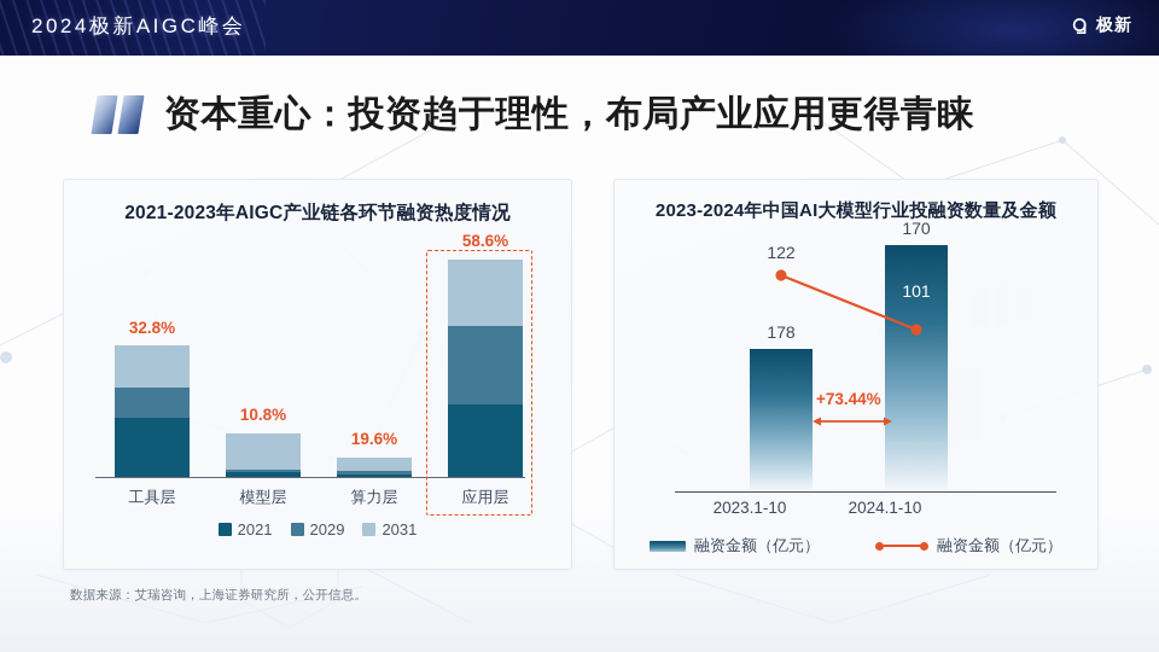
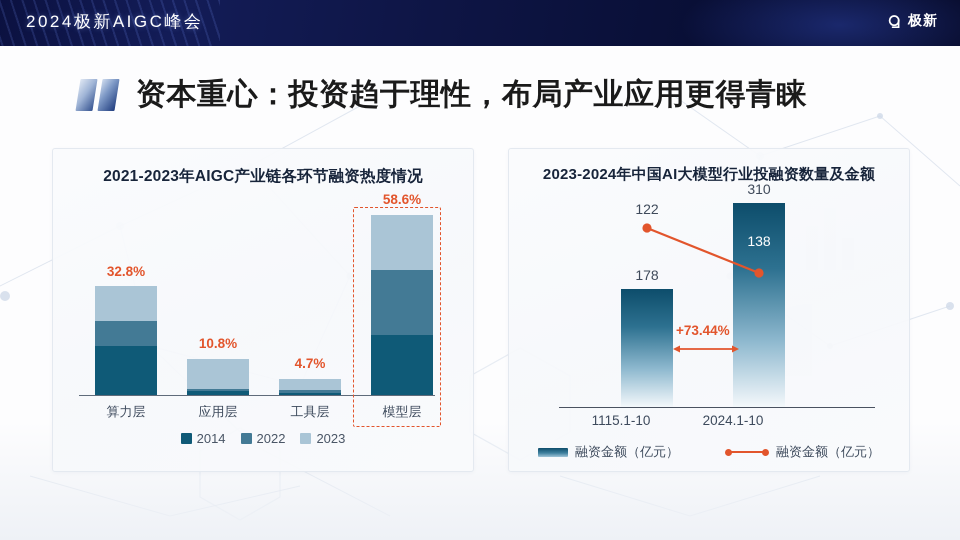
  2024极新AIGC峰会
  极新
  资本重心：投资趋于理性，布局产业应用更得青睐
  2021-2023年AIGC产业链各环节融资热度情况
  32.8%
  10.8%
- 19.6%
+ 4.7%
  58.6%
- 工具层
+ 算力层
- 模型层
+ 应用层
- 算力层
+ 工具层
- 应用层
+ 模型层
- 2021
+ 2014
- 2029
+ 2022
- 2031
+ 2023
  2023-2024年中国AI大模型行业投融资数量及金额
  178
- 170
+ 310
- 101
+ 138
  122
  +73.44%
- 2023.1-10
+ 1115.1-10
  2024.1-10
  融资金额（亿元）
  融资金额（亿元）
- 数据来源：艾瑞咨询，上海证券研究所，公开信息。
